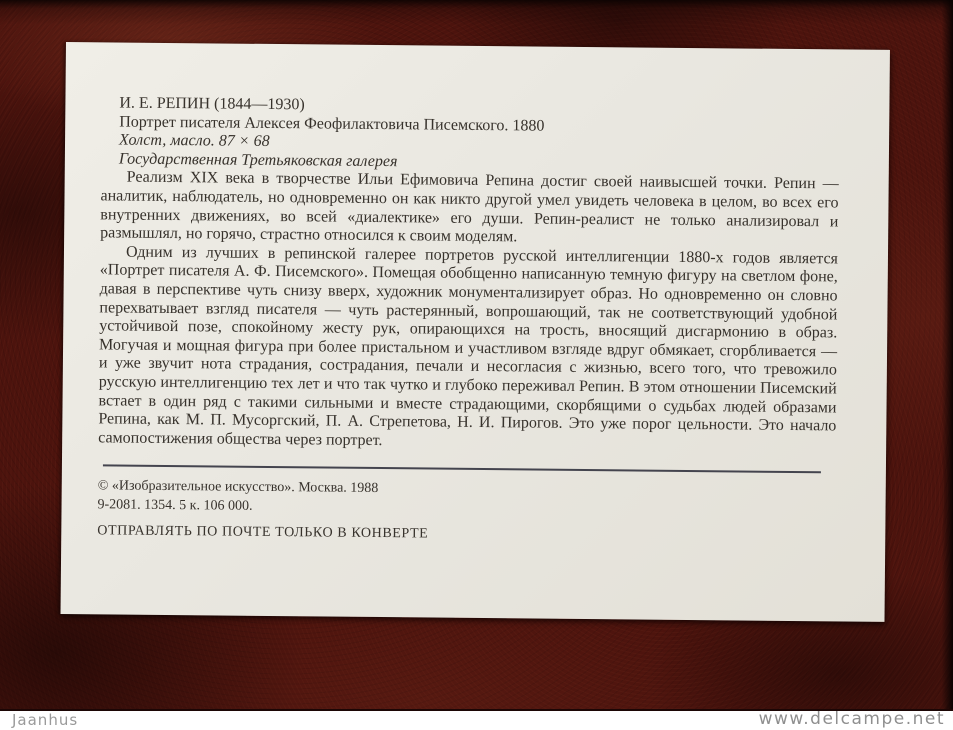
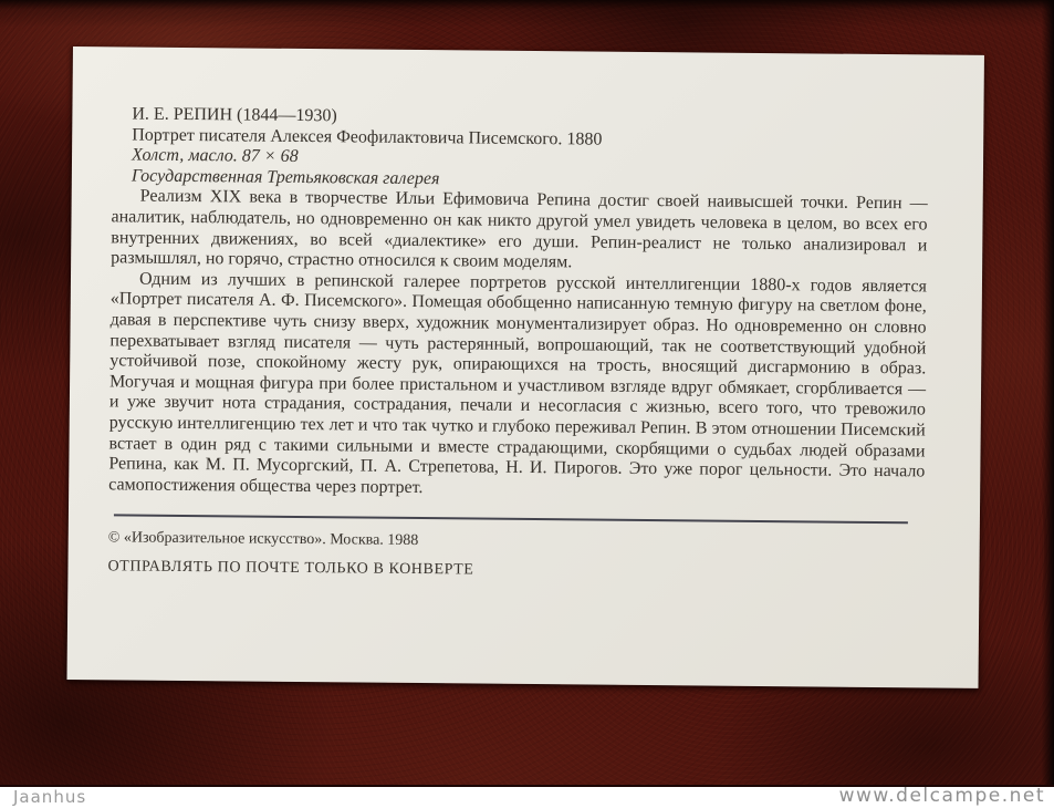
  И. Е. РЕПИН (1844—1930)
  Портрет писателя Алексея Феофилактовича Писемского. 1880
  Холст, масло. 87 × 68
  Государственная Третьяковская галерея
  Реализм XIX века в творчестве Ильи Ефимовича Репина достиг своей наивысшей точки. Репин — аналитик, наблюдатель, но одновременно он как никто другой умел увидеть человека в целом, во всех его внутренних движениях, во всей «диалектике» его души. Репин-реалист не только анализировал и размышлял, но горячо, страстно относился к своим моделям.
  Одним из лучших в репинской галерее портретов русской интеллигенции 1880-х годов является «Портрет писателя А. Ф. Писемского». Помещая обобщенно написанную темную фигуру на светлом фоне, давая в перспективе чуть снизу вверх, художник монументализирует образ. Но одновременно он словно перехватывает взгляд писателя — чуть растерянный, вопрошающий, так не соответствующий удобной устойчивой позе, спокойному жесту рук, опирающихся на трость, вносящий дисгармонию в образ. Могучая и мощная фигура при более пристальном и участливом взгляде вдруг обмякает, сгорбливается — и уже звучит нота страдания, сострадания, печали и несогласия с жизнью, всего того, что тревожило русскую интеллигенцию тех лет и что так чутко и глубоко переживал Репин. В этом отношении Писемский встает в один ряд с такими сильными и вместе страдающими, скорбящими о судьбах людей образами Репина, как М. П. Мусоргский, П. А. Стрепетова, Н. И. Пирогов. Это уже порог цельности. Это начало самопостижения общества через портрет.
  © «Изобразительное искусство». Москва. 1988
- 9-2081. 1354. 5 к. 106 000.
  ОТПРАВЛЯТЬ ПО ПОЧТЕ ТОЛЬКО В КОНВЕРТЕ
  Jaanhus
  www.delcampe.net
